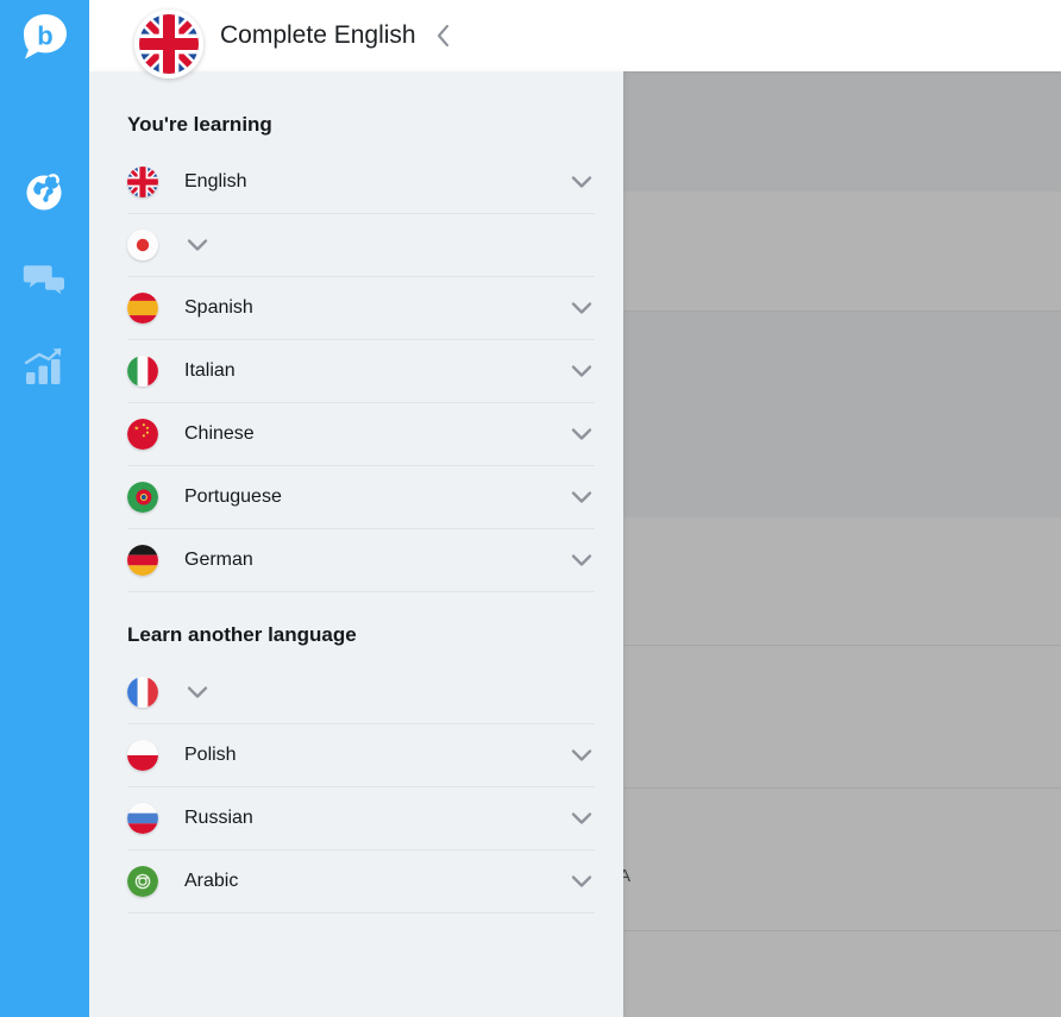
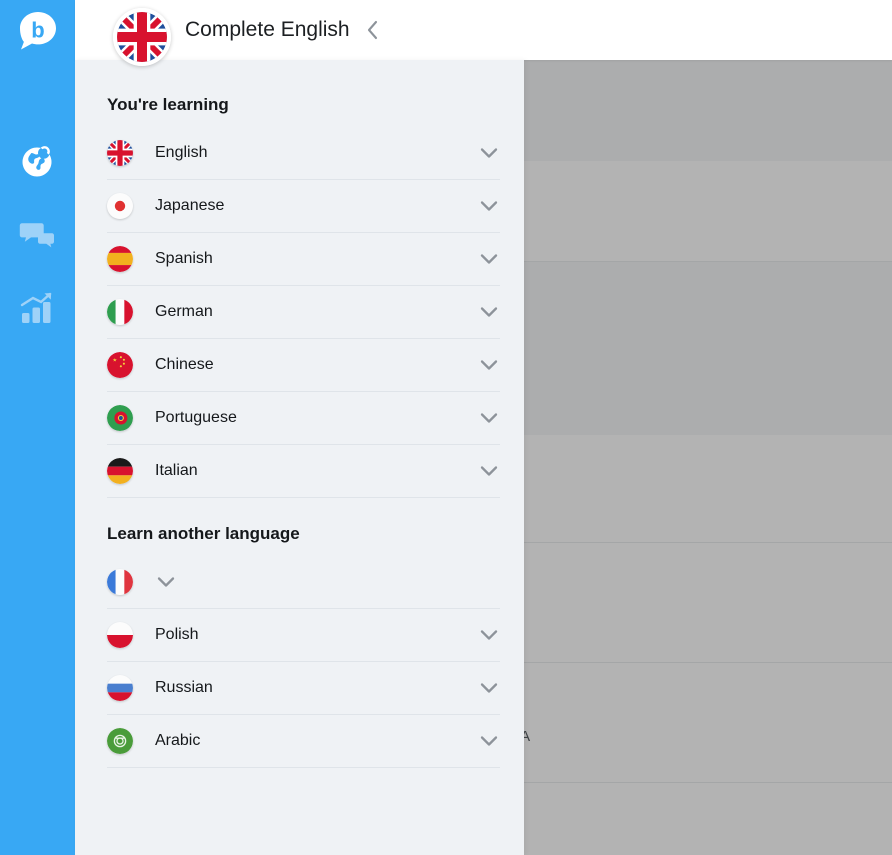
  Complete English
  b
  You're learning
  English
+ Japanese
  Spanish
- Italian
+ German
  Chinese
  Portuguese
- German
+ Italian
  Learn another language
  Polish
  Russian
  Arabic
